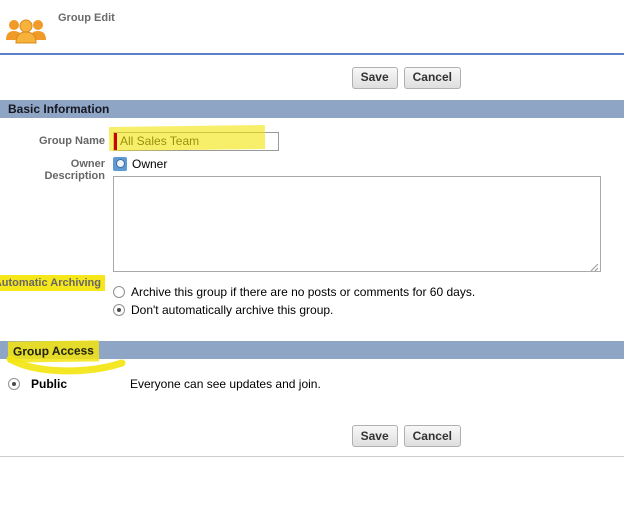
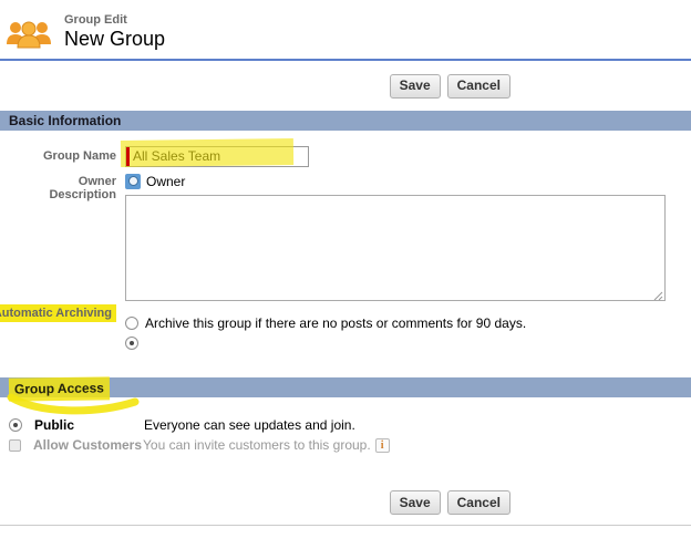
  Group Edit
+ New Group
  Save
  Cancel
  Basic Information
  Group Name
  All Sales Team
  Owner
  Owner
  Description
  utomatic Archiving
- Archive this group if there are no posts or comments for 60 days.
+ Archive this group if there are no posts or comments for 90 days.
- Don't automatically archive this group.
  Group Access
  Public
  Everyone can see updates and join.
+ Allow Customers
+ You can invite customers to this group.
+ i
  Save
  Cancel
